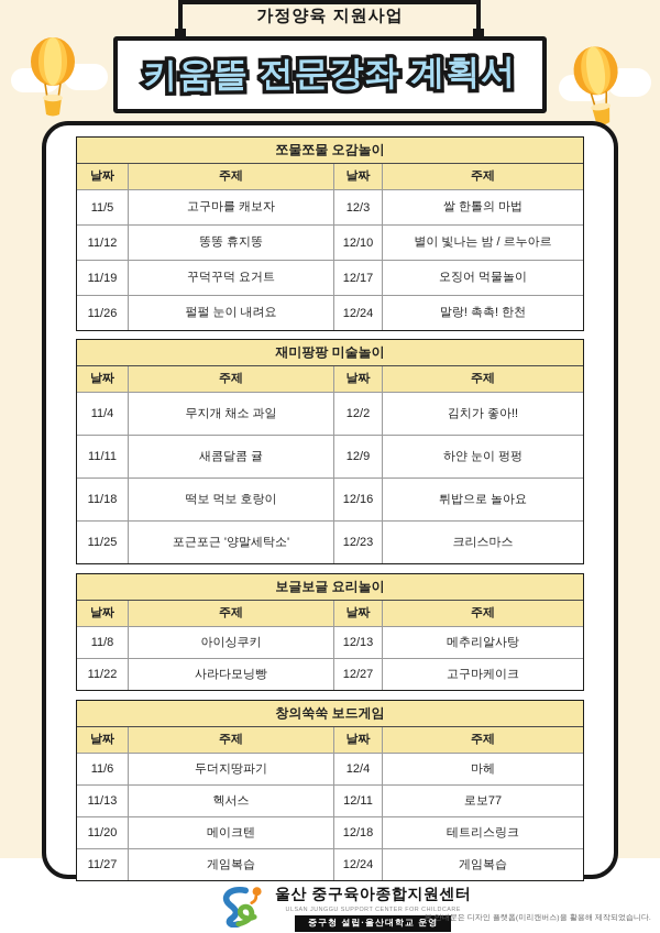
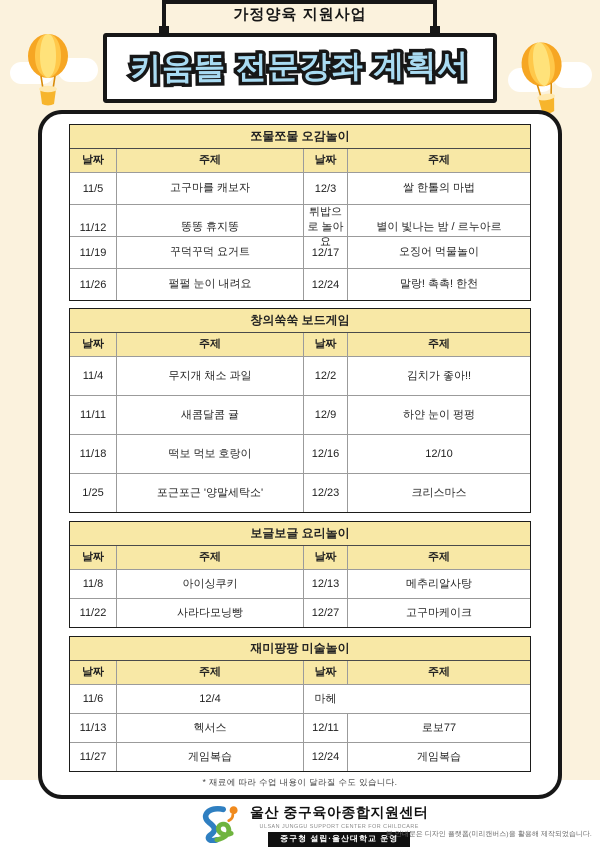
  가정양육 지원사업
  키움뜰 전문강좌 계획서
  쪼물쪼물 오감놀이
  날짜
  주제
  날짜
  주제
  11/5
  고구마를 캐보자
  12/3
  쌀 한톨의 마법
  11/12
  똥똥 휴지똥
- 12/10
+ 튀밥으로 놀아요
  별이 빛나는 밤 / 르누아르
  11/19
  꾸덕꾸덕 요거트
  12/17
  오징어 먹물놀이
  11/26
  펄펄 눈이 내려요
  12/24
  말랑! 촉촉! 한천
- 재미팡팡 미술놀이
+ 창의쑥쑥 보드게임
  날짜
  주제
  날짜
  주제
  11/4
  무지개 채소 과일
  12/2
  김치가 좋아!!
  11/11
  새콤달콤 귤
  12/9
  하얀 눈이 펑펑
  11/18
  떡보 먹보 호랑이
  12/16
- 튀밥으로 놀아요
+ 12/10
- 11/25
+ 1/25
  포근포근 '양말세탁소'
  12/23
  크리스마스
  보글보글 요리놀이
  날짜
  주제
  날짜
  주제
  11/8
  아이싱쿠키
  12/13
  메추리알사탕
  11/22
  사라다모닝빵
  12/27
  고구마케이크
- 창의쑥쑥 보드게임
+ 재미팡팡 미술놀이
  날짜
  주제
  날짜
  주제
  11/6
- 두더지땅파기
  12/4
  마헤
  11/13
  헥서스
  12/11
  로보77
- 11/20
- 메이크텐
- 12/18
- 테트리스링크
  11/27
  게임복습
  12/24
  게임복습
+ * 재료에 따라 수업 내용이 달라질 수도 있습니다.
  울산 중구육아종합지원센터
  중구청 설립·울산대학교 운영
